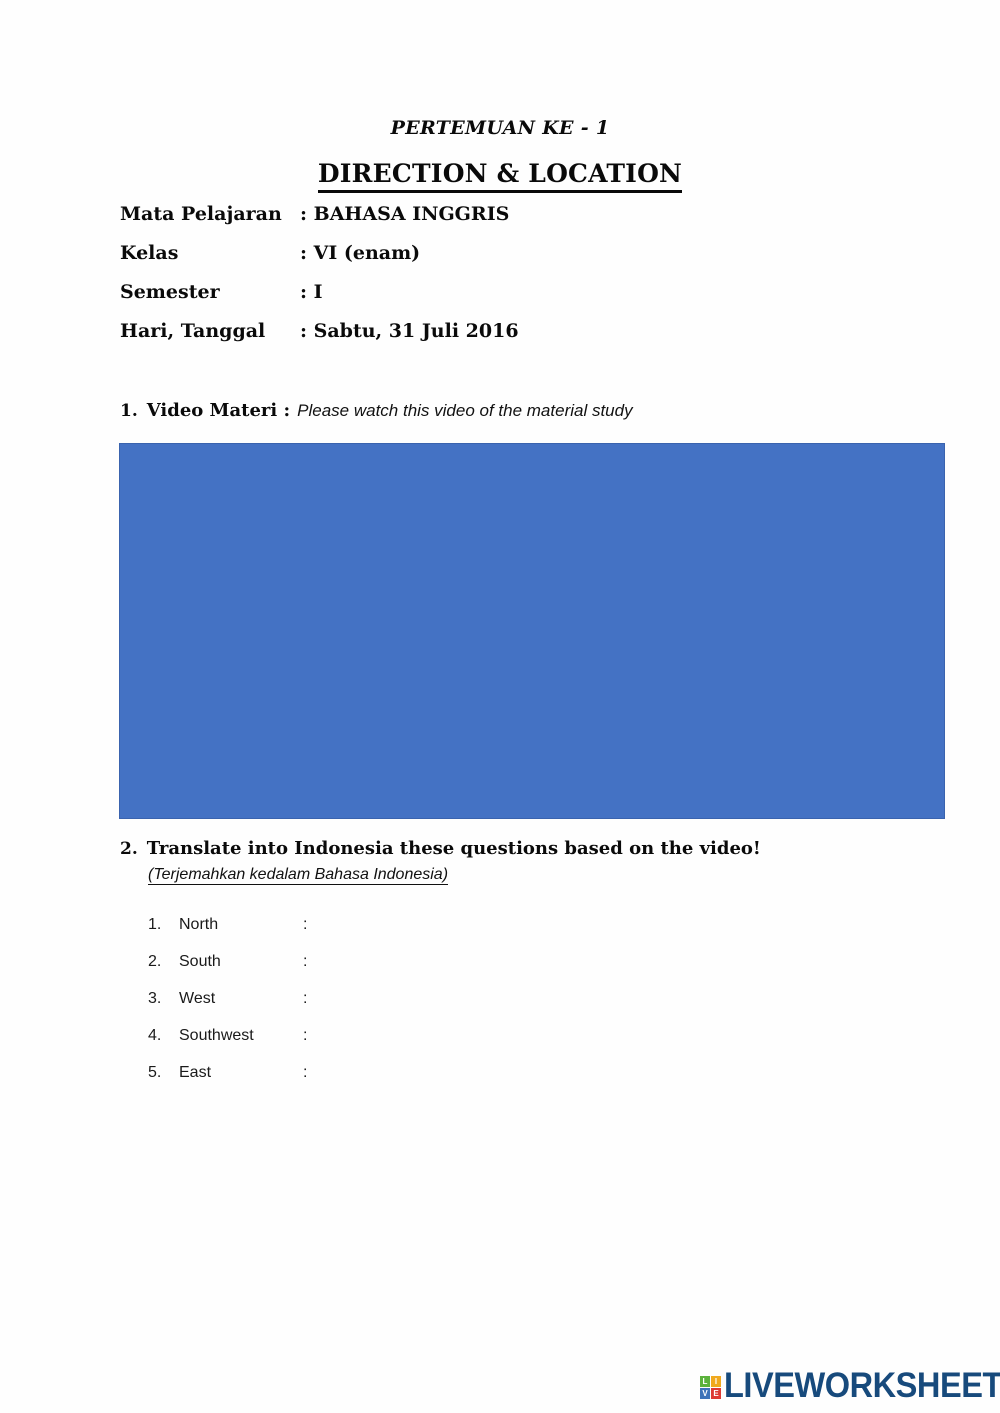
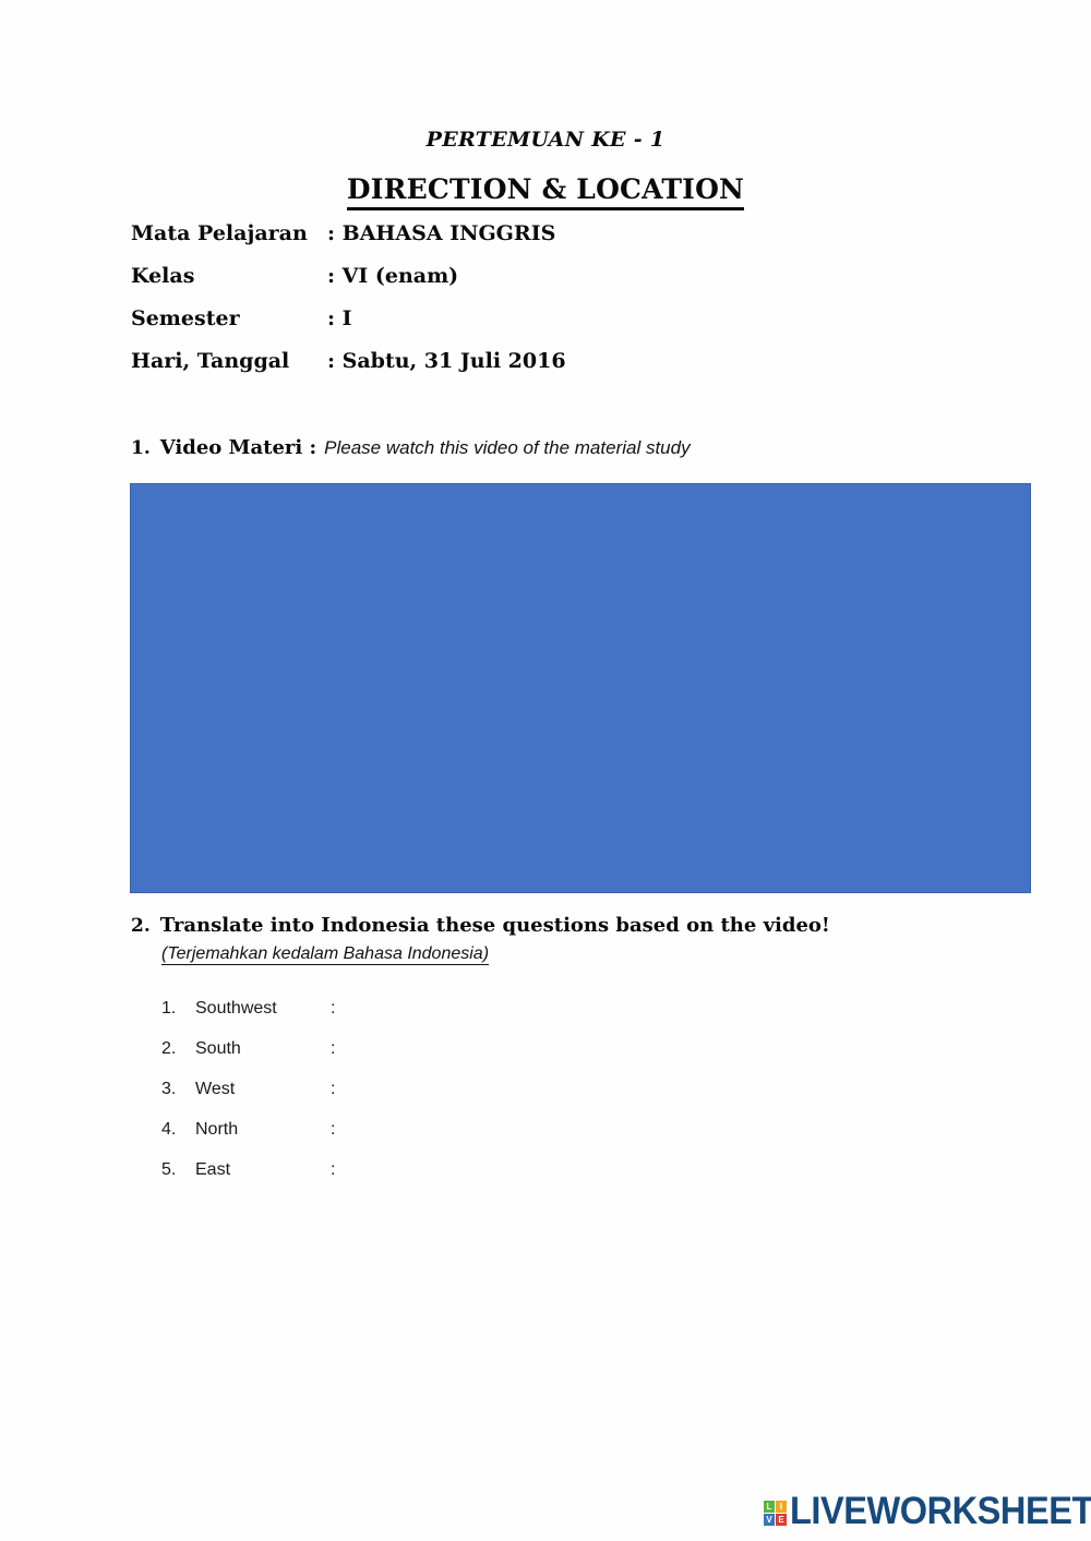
  PERTEMUAN KE - 1
  DIRECTION & LOCATION
  Mata Pelajaran
  : BAHASA INGGRIS
  Kelas
  : VI (enam)
  Semester
  : I
  Hari, Tanggal
  : Sabtu, 31 Juli 2016
  1.
  Video Materi :
  Please watch this video of the material study
  2.
  Translate into Indonesia these questions based on the video!
  (Terjemahkan kedalam Bahasa Indonesia)
  1.
- North
+ Southwest
  :
  2.
  South
  :
  3.
  West
  :
  4.
- Southwest
+ North
  :
  5.
  East
  :
  L
  I
  V
  E
  LIVEWORKSHEET
